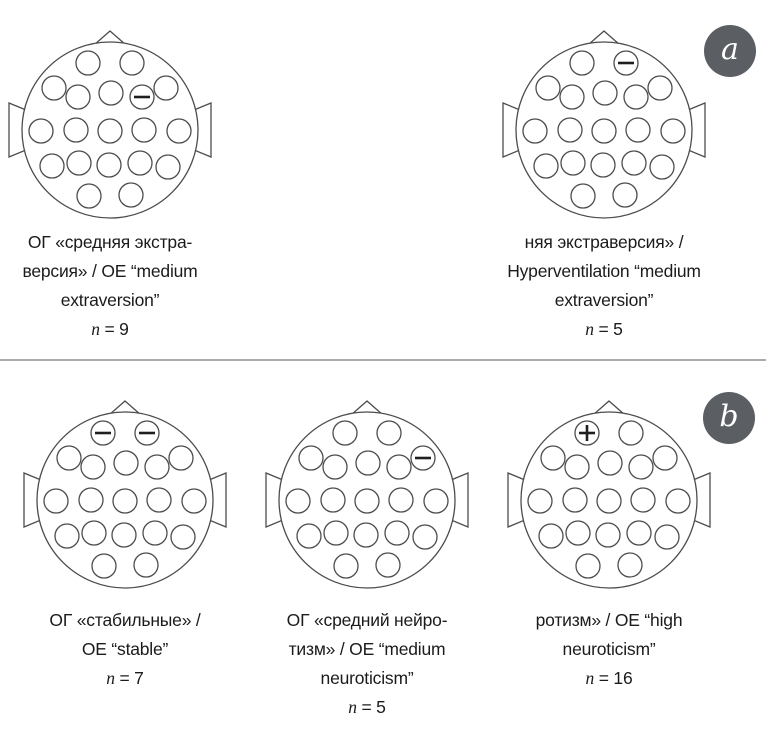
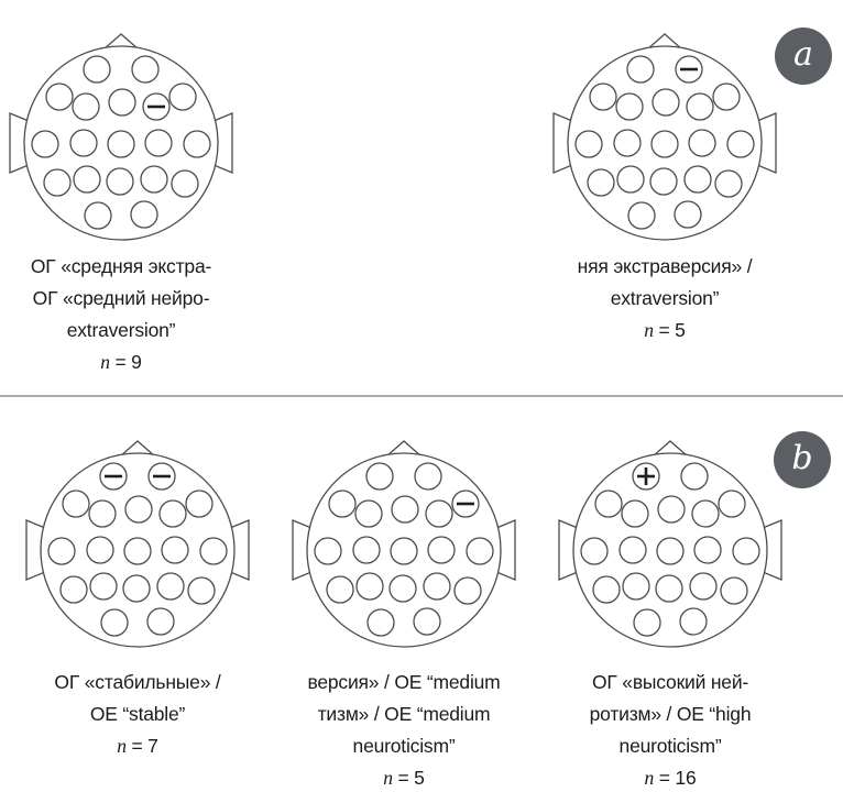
  ОГ «средняя экстра-
- версия» / OE “medium
+ ОГ «средний нейро-
  extraversion”
  n = 9
  няя экстраверсия» /
- Hyperventilation “medium
  extraversion”
  n = 5
  ОГ «стабильные» /
  OE “stable”
  n = 7
- ОГ «средний нейро-
+ версия» / OE “medium
  тизм» / OE “medium
  neuroticism”
  n = 5
+ ОГ «высокий ней-
  ротизм» / OE “high
  neuroticism”
  n = 16
  a
  b
